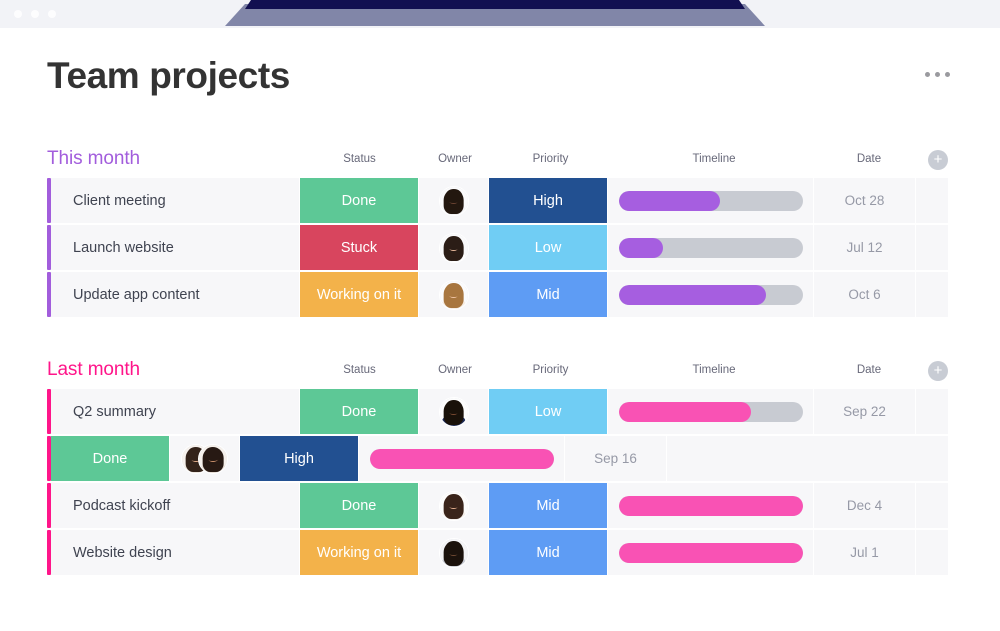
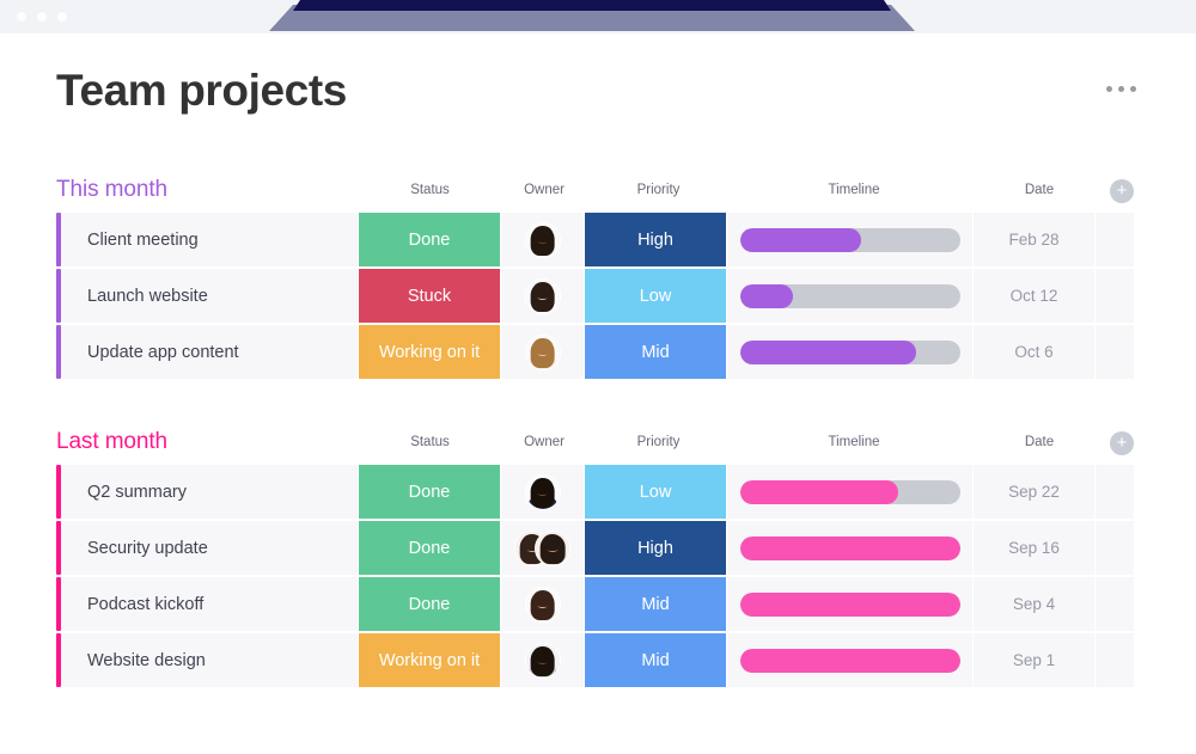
  Team projects
  This month
  Status
  Owner
  Priority
  Timeline
  Date
  +
  Client meeting
  Done
  High
- Oct 28
+ Feb 28
  Launch website
  Stuck
  Low
- Jul 12
+ Oct 12
  Update app content
  Working on it
  Mid
  Oct 6
  Last month
  Status
  Owner
  Priority
  Timeline
  Date
  +
  Q2 summary
  Done
  Low
  Sep 22
+ Security update
  Done
  High
  Sep 16
  Podcast kickoff
  Done
  Mid
- Dec 4
+ Sep 4
  Website design
  Working on it
  Mid
- Jul 1
+ Sep 1
